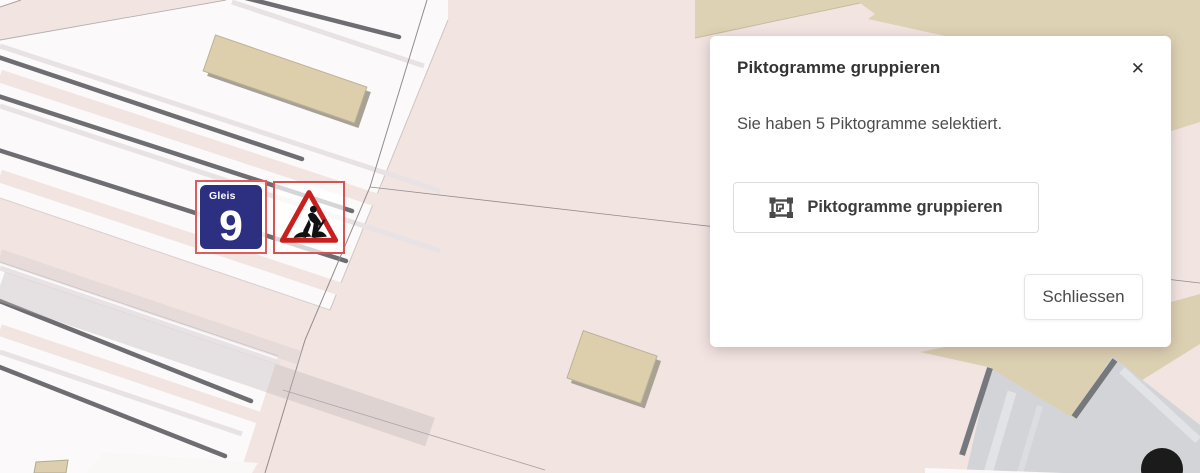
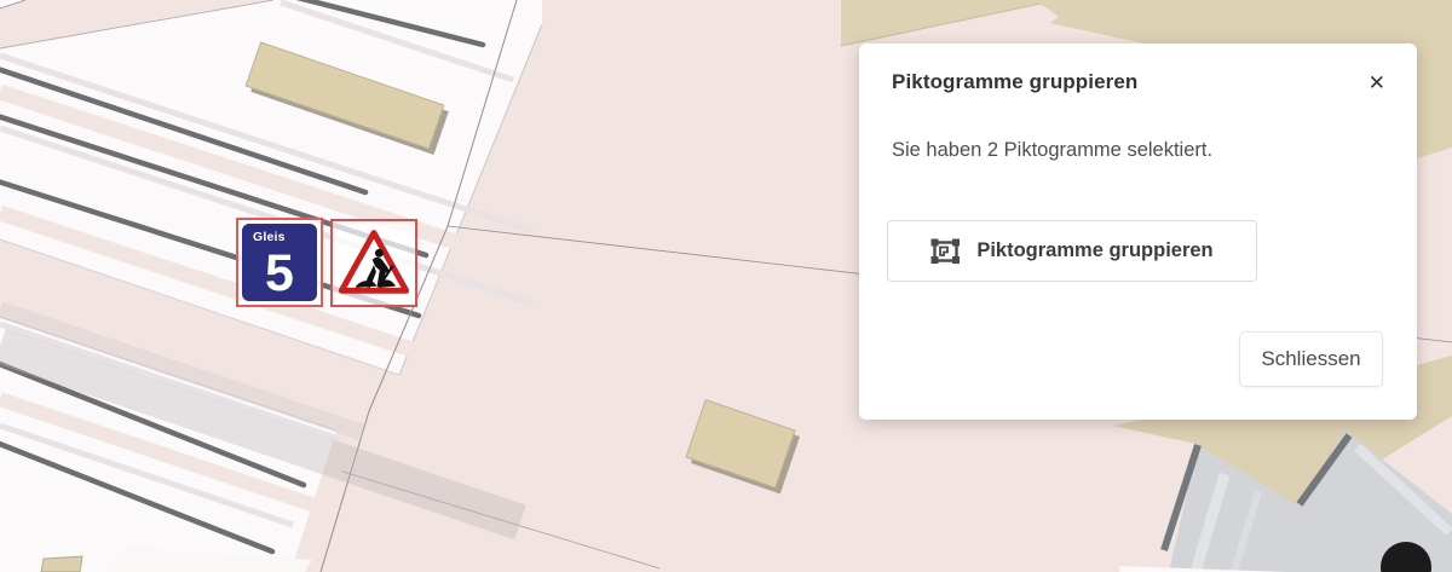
  Gleis
- 9
+ 5
  Piktogramme gruppieren
  ✕
- Sie haben 5 Piktogramme selektiert.
+ Sie haben 2 Piktogramme selektiert.
  Piktogramme gruppieren
  Schliessen
